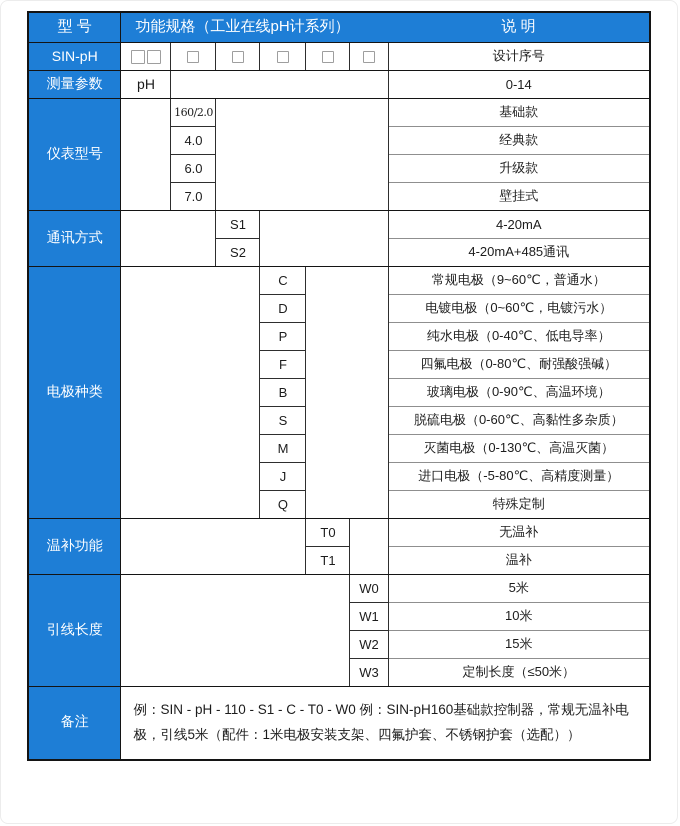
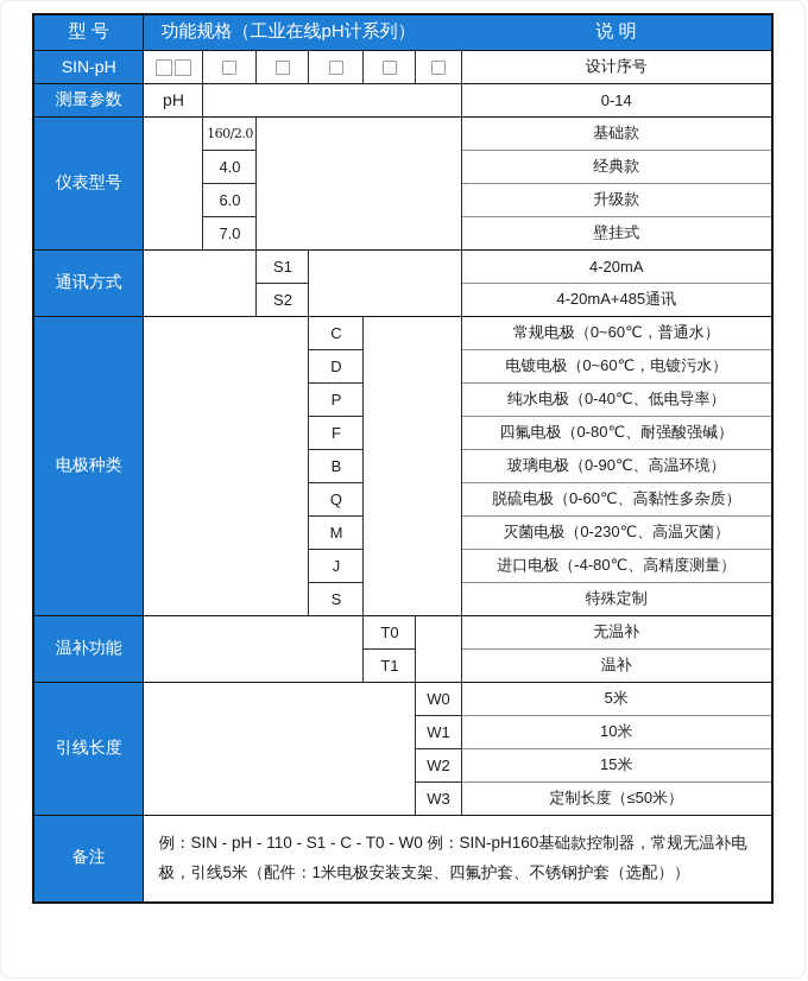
  型 号	功能规格（工业在线pH计系列）	说 明
  SIN-pH							设计序号
  测量参数	pH		0-14
  仪表型号		160/2.0		基础款
  4.0	经典款
  6.0	升级款
  7.0	壁挂式
  通讯方式		S1		4-20mA
  S2	4-20mA+485通讯
- 电极种类		C		常规电极（9~60℃，普通水）
+ 电极种类		C		常规电极（0~60℃，普通水）
  D	电镀电极（0~60℃，电镀污水）
  P	纯水电极（0-40℃、低电导率）
  F	四氟电极（0-80℃、耐强酸强碱）
  B	玻璃电极（0-90℃、高温环境）
- S	脱硫电极（0-60℃、高黏性多杂质）
+ Q	脱硫电极（0-60℃、高黏性多杂质）
- M	灭菌电极（0-130℃、高温灭菌）
+ M	灭菌电极（0-230℃、高温灭菌）
- J	进口电极（-5-80℃、高精度测量）
+ J	进口电极（-4-80℃、高精度测量）
- Q	特殊定制
+ S	特殊定制
  温补功能		T0		无温补
  T1	温补
  引线长度		W0	5米
  W1	10米
  W2	15米
  W3	定制长度（≤50米）
  备注	例：SIN - pH - 110 - S1 - C - T0 - W0 例：SIN-pH160基础款控制器，常规无温补电极，引线5米（配件：1米电极安装支架、四氟护套、不锈钢护套（选配））
